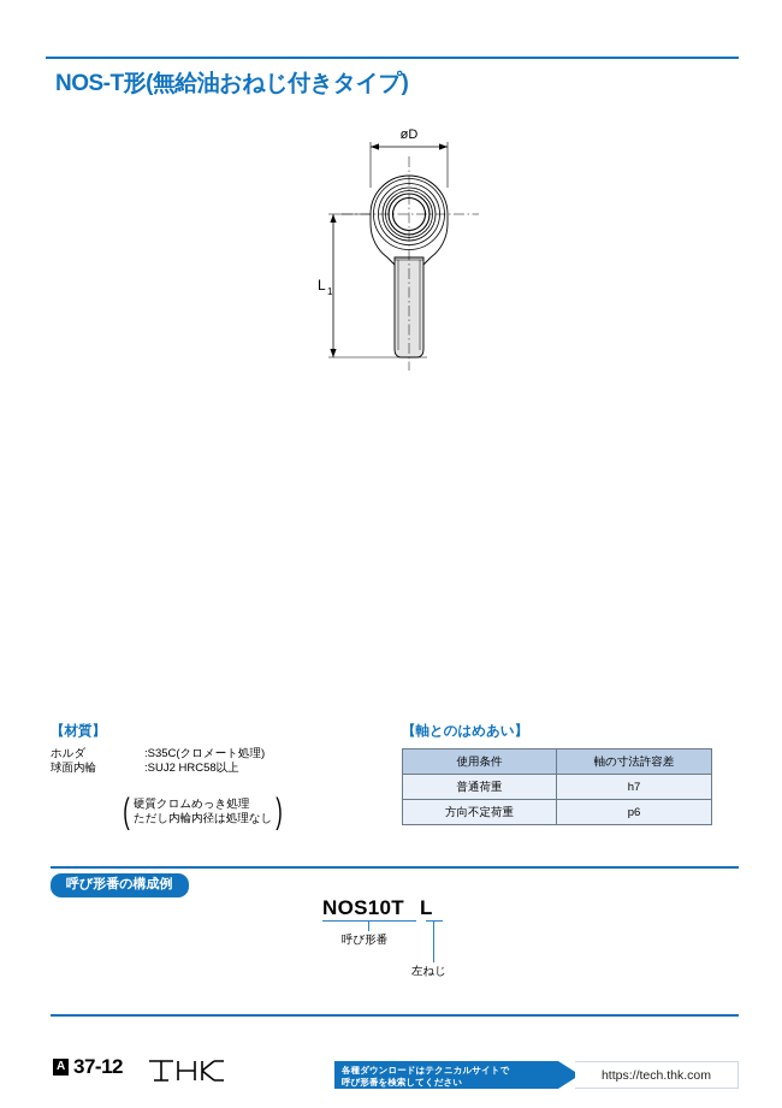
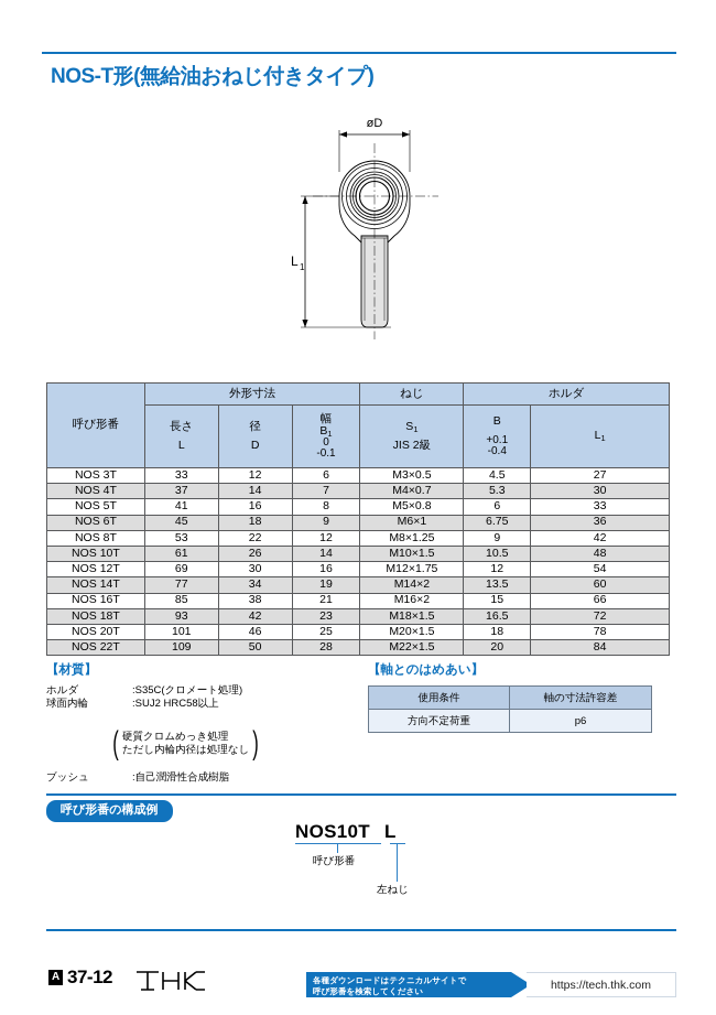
  NOS-T形(無給油おねじ付きタイプ)
  øD
  L
  1
+ 呼び形番	外形寸法	ねじ	ホルダ
+ 長さ L	径 D	幅 B1 0 -0.1	S1 JIS 2級	B +0.1 -0.4	L1
+ NOS 3T	33	12	6	M3×0.5	4.5	27
+ NOS 4T	37	14	7	M4×0.7	5.3	30
+ NOS 5T	41	16	8	M5×0.8	6	33
+ NOS 6T	45	18	9	M6×1	6.75	36
+ NOS 8T	53	22	12	M8×1.25	9	42
+ NOS 10T	61	26	14	M10×1.5	10.5	48
+ NOS 12T	69	30	16	M12×1.75	12	54
+ NOS 14T	77	34	19	M14×2	13.5	60
+ NOS 16T	85	38	21	M16×2	15	66
+ NOS 18T	93	42	23	M18×1.5	16.5	72
+ NOS 20T	101	46	25	M20×1.5	18	78
+ NOS 22T	109	50	28	M22×1.5	20	84
  【材質】
  ホルダ
  :S35C(クロメート処理)
  球面内輪
  :SUJ2 HRC58以上
  (
  硬質クロムめっき処理
  ただし内輪内径は処理なし
  )
+ ブッシュ
+ :自己潤滑性合成樹脂
  【軸とのはめあい】
  使用条件	軸の寸法許容差
- 普通荷重	h7
  方向不定荷重	p6
  呼び形番の構成例
  NOS10T L
  呼び形番
  左ねじ
  A
  37-12
  各種ダウンロードはテクニカルサイトで
  呼び形番を検索してください
  https://tech.thk.com
